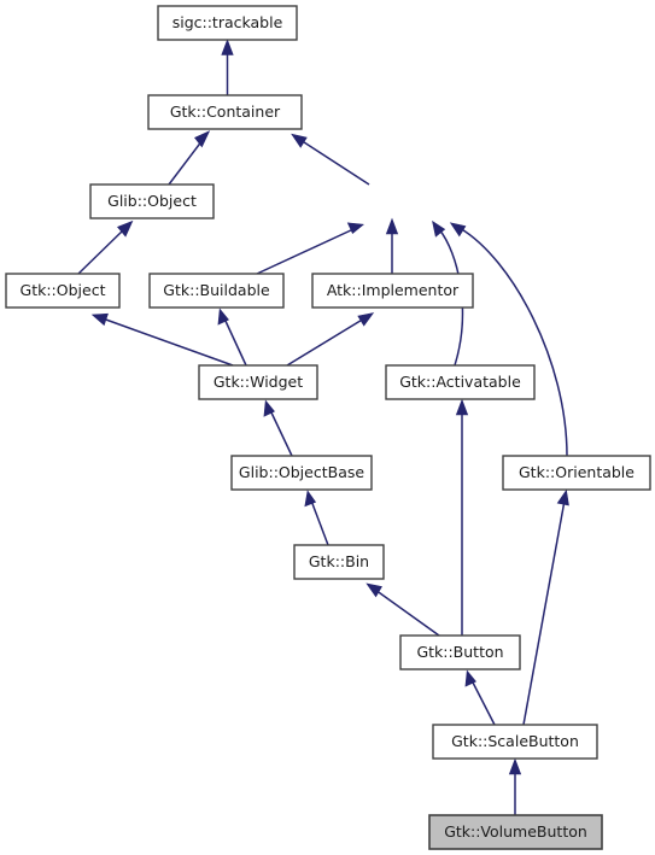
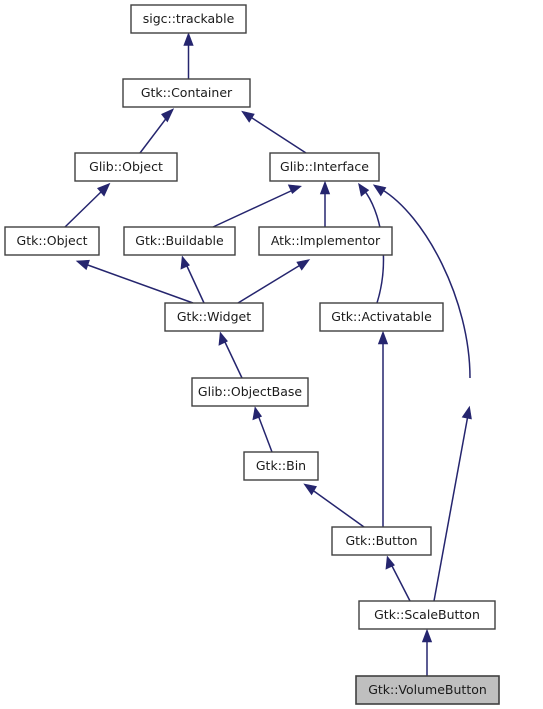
  sigc::trackable
  Gtk::Container
  Glib::Object
+ Glib::Interface
  Gtk::Object
  Gtk::Buildable
  Atk::Implementor
  Gtk::Widget
  Gtk::Activatable
  Glib::ObjectBase
- Gtk::Orientable
  Gtk::Bin
  Gtk::Button
  Gtk::ScaleButton
  Gtk::VolumeButton
